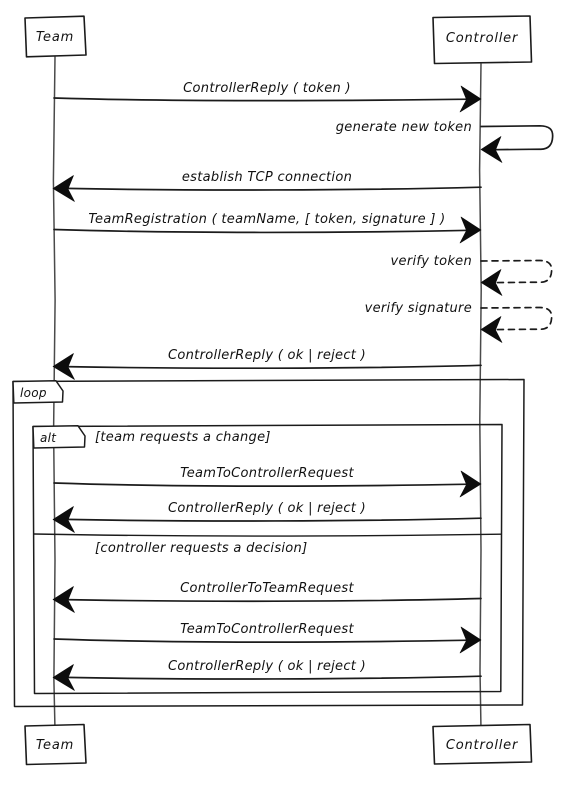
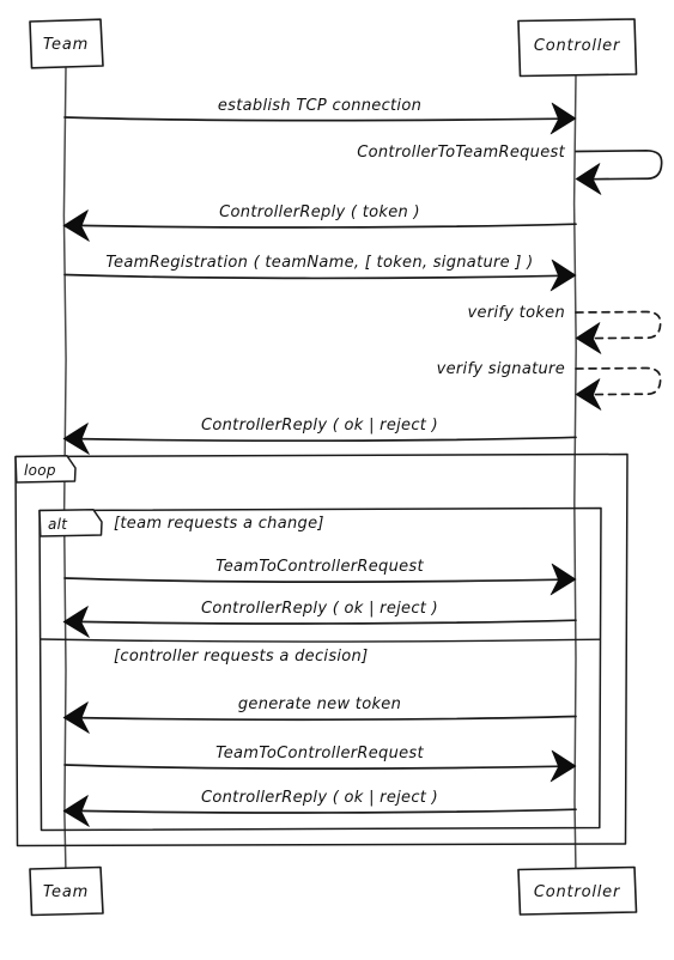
  Team
  Controller
- ControllerReply ( token )
+ establish TCP connection
- generate new token
+ ControllerToTeamRequest
- establish TCP connection
+ ControllerReply ( token )
  TeamRegistration ( teamName, [ token, signature ] )
  verify token
  verify signature
  ControllerReply ( ok | reject )
  loop
  alt
  [team requests a change]
  [controller requests a decision]
  TeamToControllerRequest
  ControllerReply ( ok | reject )
- ControllerToTeamRequest
+ generate new token
  TeamToControllerRequest
  ControllerReply ( ok | reject )
  Team
  Controller
